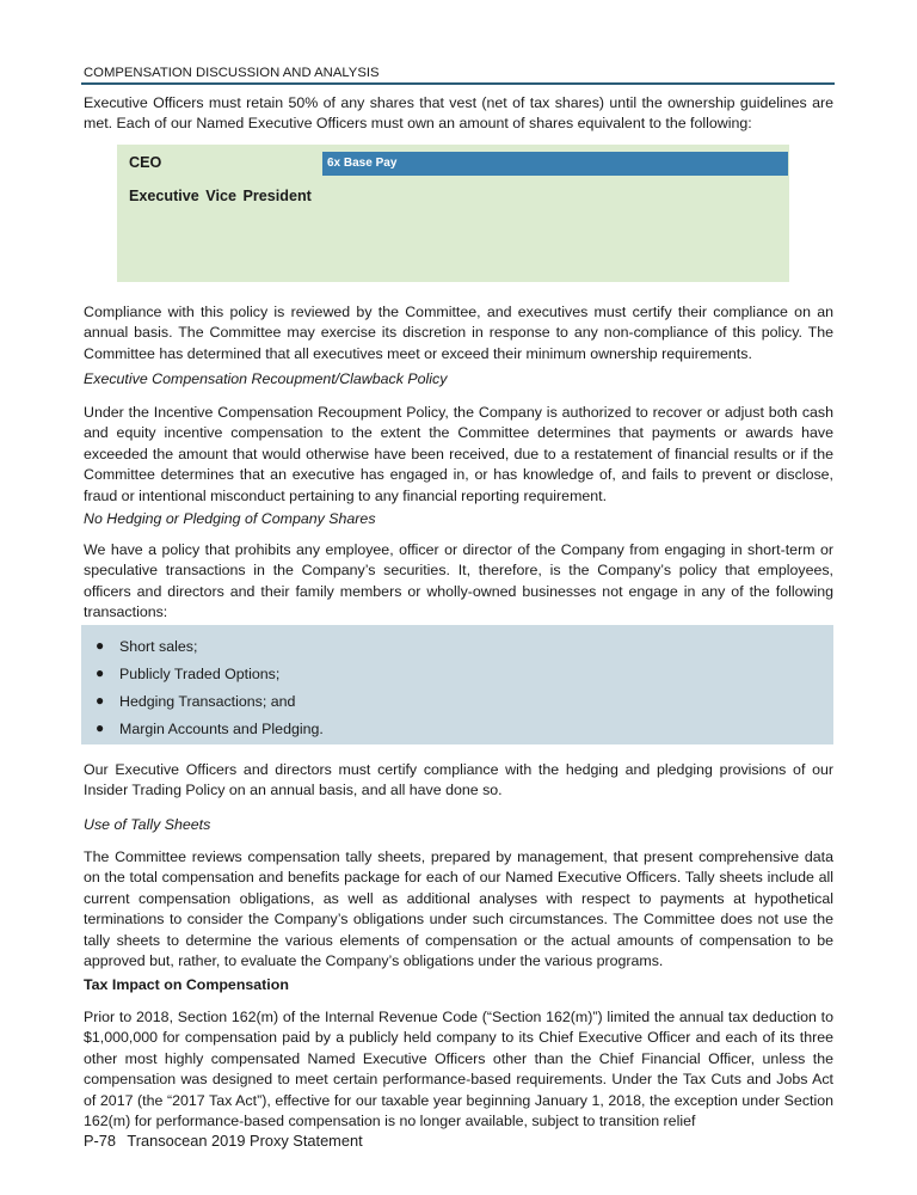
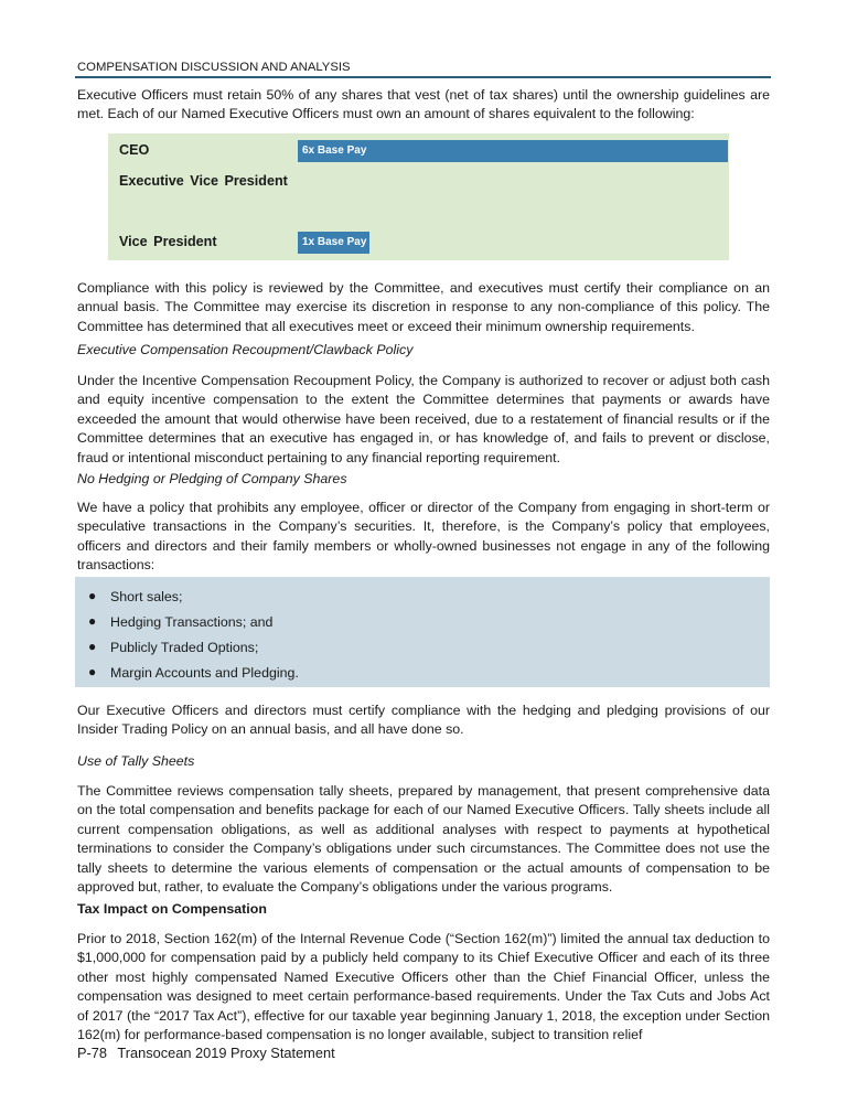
  COMPENSATION DISCUSSION AND ANALYSIS
  Executive Officers must retain 50% of any shares that vest (net of tax shares) until the ownership guidelines are met. Each of our Named Executive Officers must own an amount of shares equivalent to the following:
  CEO
  6x Base Pay
  Executive Vice President
+ Vice President
+ 1x Base Pay
  Compliance with this policy is reviewed by the Committee, and executives must certify their compliance on an annual basis. The Committee may exercise its discretion in response to any non-compliance of this policy. The Committee has determined that all executives meet or exceed their minimum ownership requirements.
  Executive Compensation Recoupment/Clawback Policy
  Under the Incentive Compensation Recoupment Policy, the Company is authorized to recover or adjust both cash and equity incentive compensation to the extent the Committee determines that payments or awards have exceeded the amount that would otherwise have been received, due to a restatement of financial results or if the Committee determines that an executive has engaged in, or has knowledge of, and fails to prevent or disclose, fraud or intentional misconduct pertaining to any financial reporting requirement.
  No Hedging or Pledging of Company Shares
  We have a policy that prohibits any employee, officer or director of the Company from engaging in short-term or speculative transactions in the Company’s securities. It, therefore, is the Company’s policy that employees, officers and directors and their family members or wholly-owned businesses not engage in any of the following transactions:
  ●
  Short sales;
  ●
- Publicly Traded Options;
+ Hedging Transactions; and
  ●
- Hedging Transactions; and
+ Publicly Traded Options;
  ●
  Margin Accounts and Pledging.
  Our Executive Officers and directors must certify compliance with the hedging and pledging provisions of our Insider Trading Policy on an annual basis, and all have done so.
  Use of Tally Sheets
  The Committee reviews compensation tally sheets, prepared by management, that present comprehensive data on the total compensation and benefits package for each of our Named Executive Officers. Tally sheets include all current compensation obligations, as well as additional analyses with respect to payments at hypothetical terminations to consider the Company’s obligations under such circumstances. The Committee does not use the tally sheets to determine the various elements of compensation or the actual amounts of compensation to be approved but, rather, to evaluate the Company’s obligations under the various programs.
  Tax Impact on Compensation
  Prior to 2018, Section 162(m) of the Internal Revenue Code (“Section 162(m)”) limited the annual tax deduction to $1,000,000 for compensation paid by a publicly held company to its Chief Executive Officer and each of its three other most highly compensated Named Executive Officers other than the Chief Financial Officer, unless the compensation was designed to meet certain performance-based requirements. Under the Tax Cuts and Jobs Act of 2017 (the “2017 Tax Act”), effective for our taxable year beginning January 1, 2018, the exception under Section 162(m) for performance-based compensation is no longer available, subject to transition relief
  P-78 Transocean 2019 Proxy Statement
